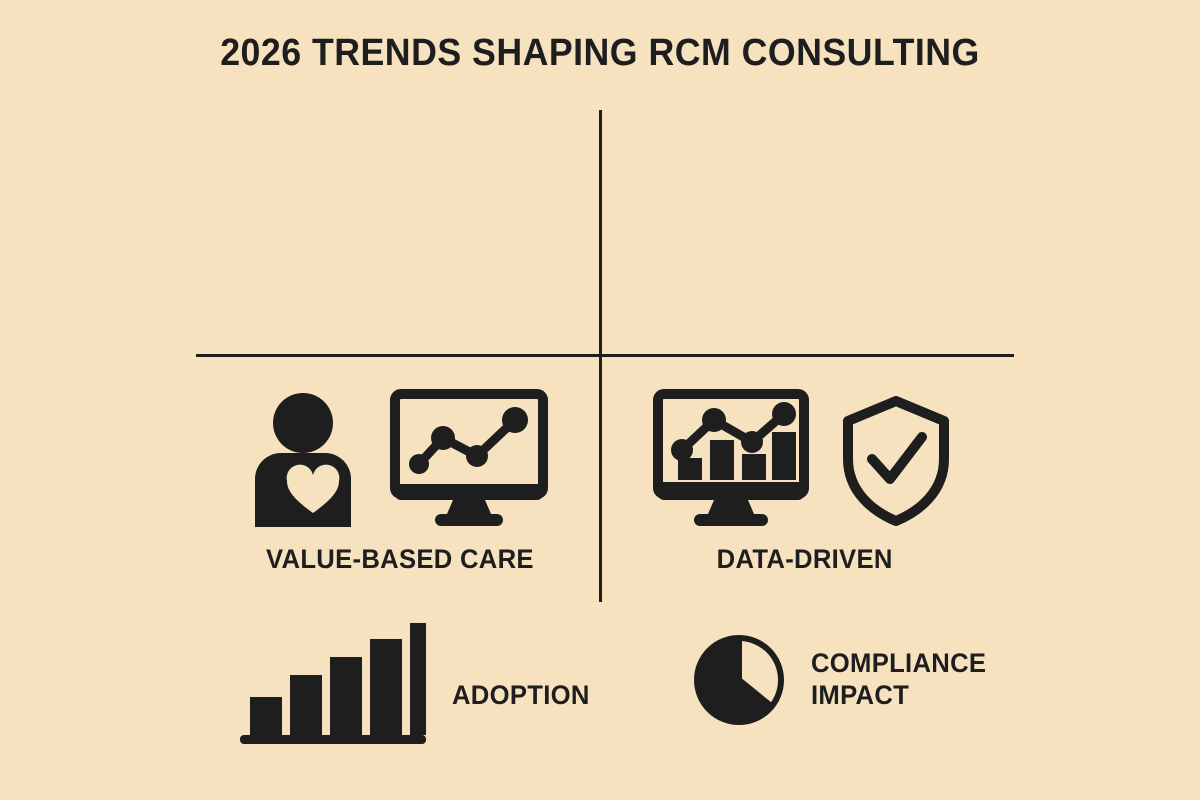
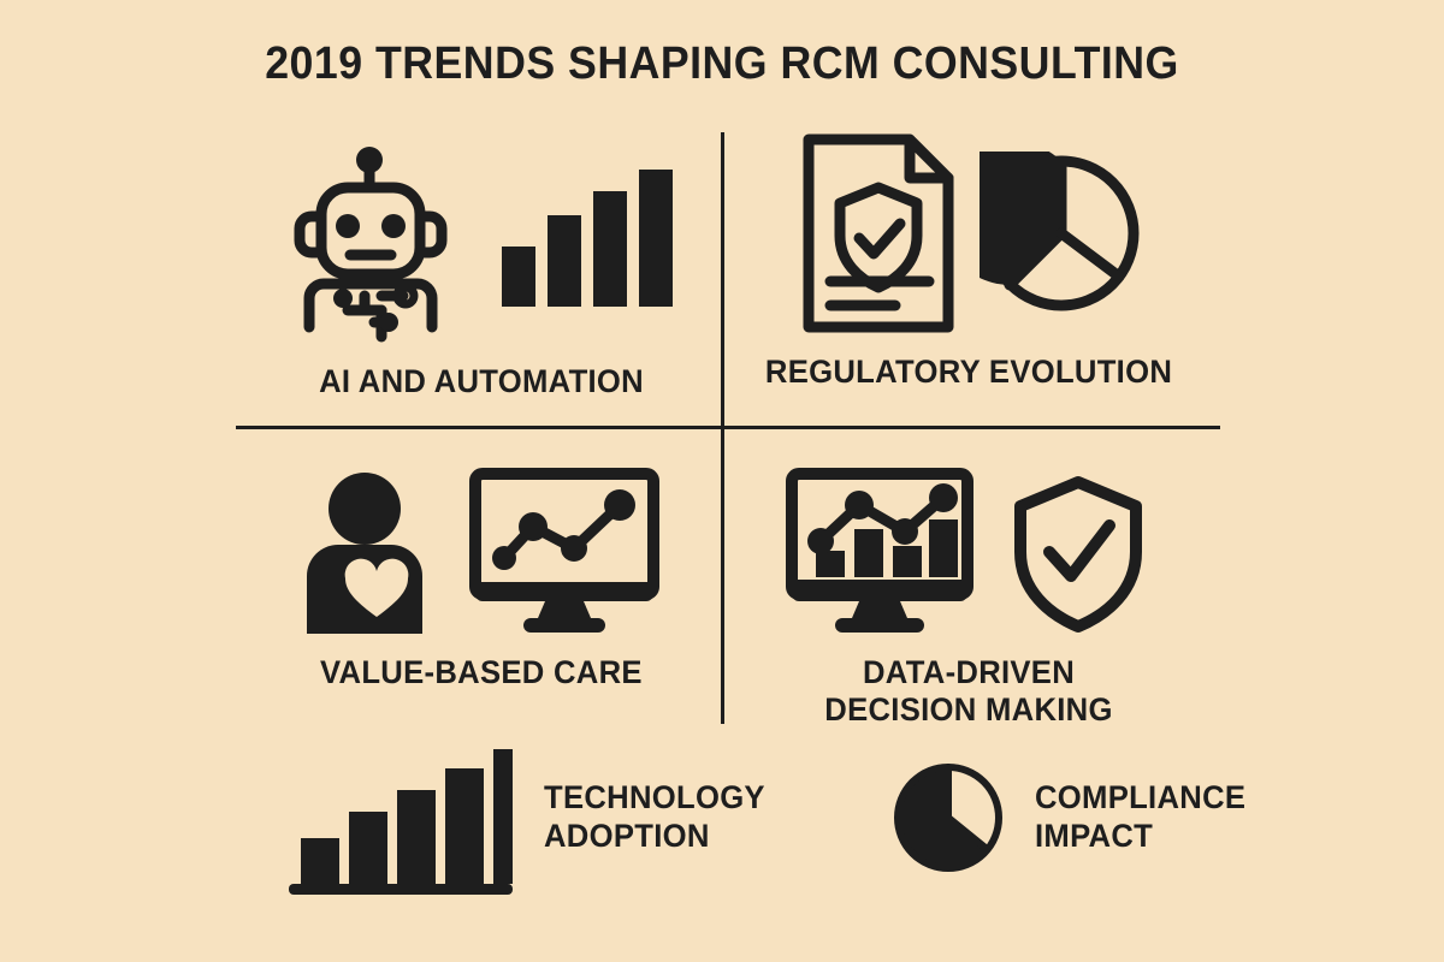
- 2026 TRENDS SHAPING RCM CONSULTING
+ 2019 TRENDS SHAPING RCM CONSULTING
+ AI AND AUTOMATION
+ REGULATORY EVOLUTION
  VALUE-BASED CARE
  DATA-DRIVEN
+ DECISION MAKING
+ TECHNOLOGY
  ADOPTION
  COMPLIANCE
  IMPACT
